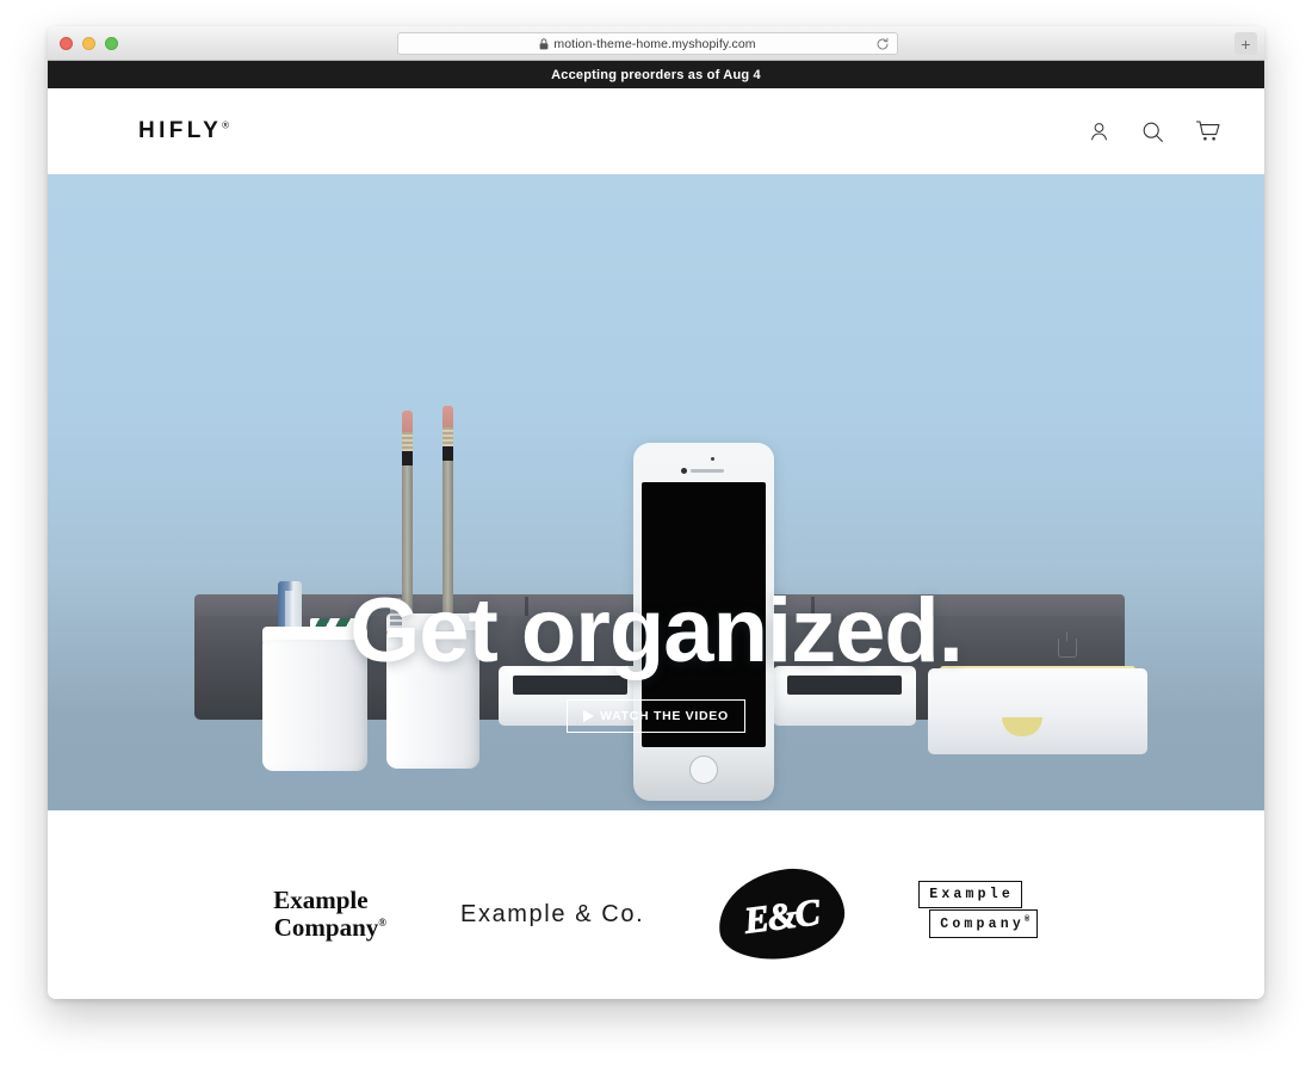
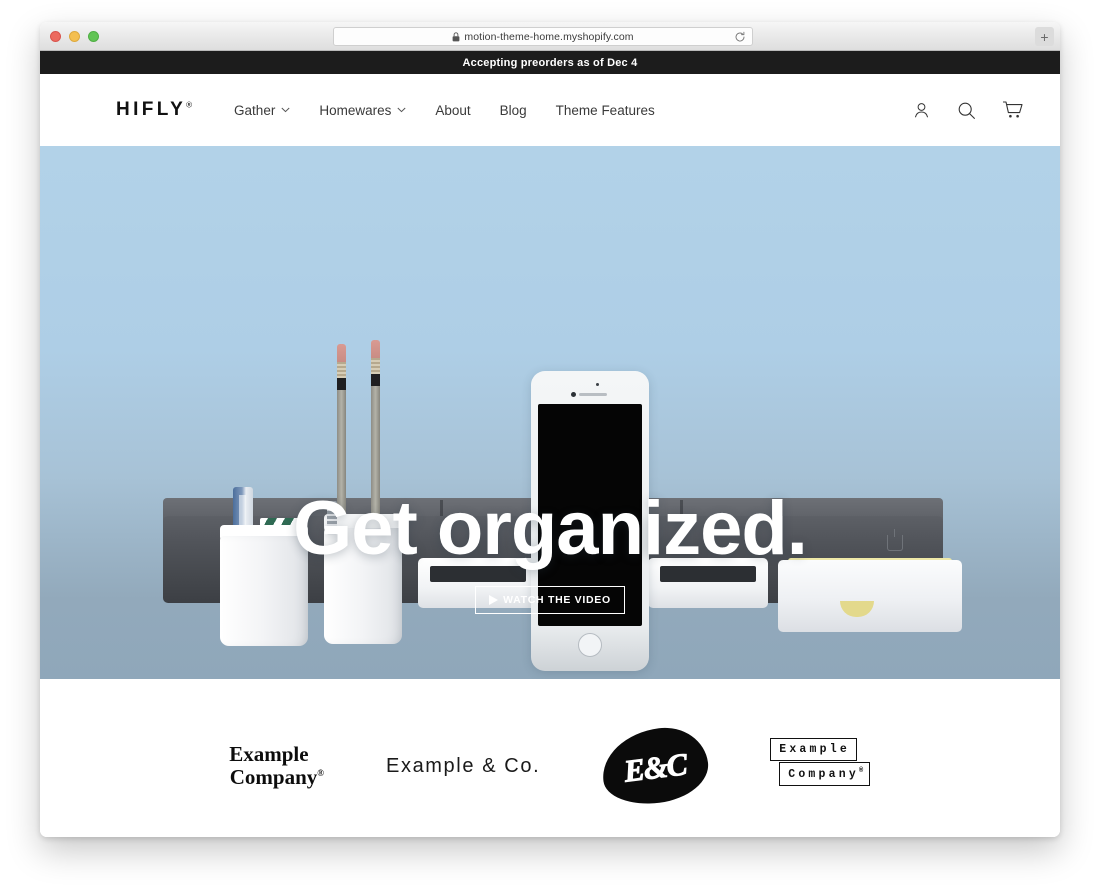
  motion-theme-home.myshopify.com
  +
- Accepting preorders as of Aug 4
+ Accepting preorders as of Dec 4
  HIFLY®
+ Gather
+ Homewares
+ About
+ Blog
+ Theme Features
  Get organized.
  WATCH THE VIDEO
  Example
  Company®
  Example & Co.
  Example
  Company®
